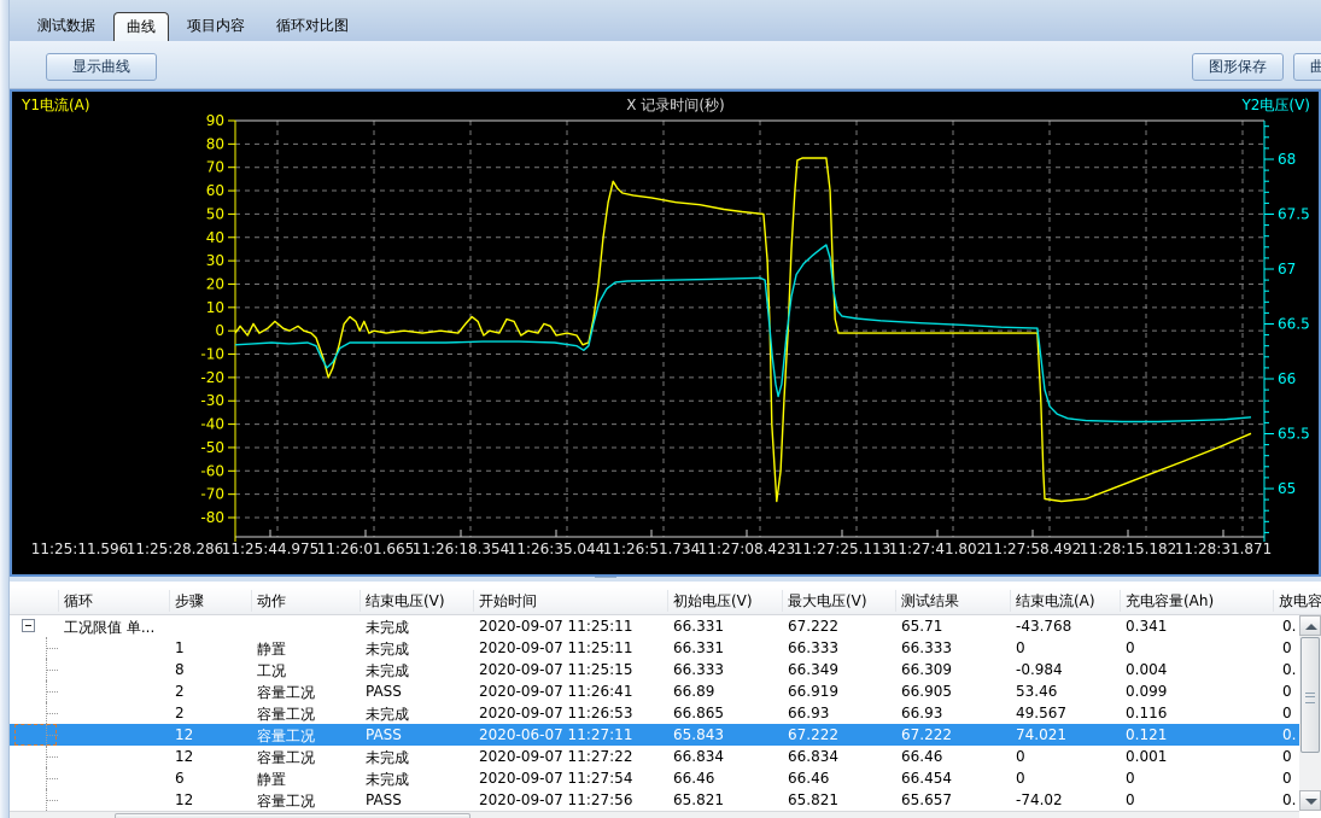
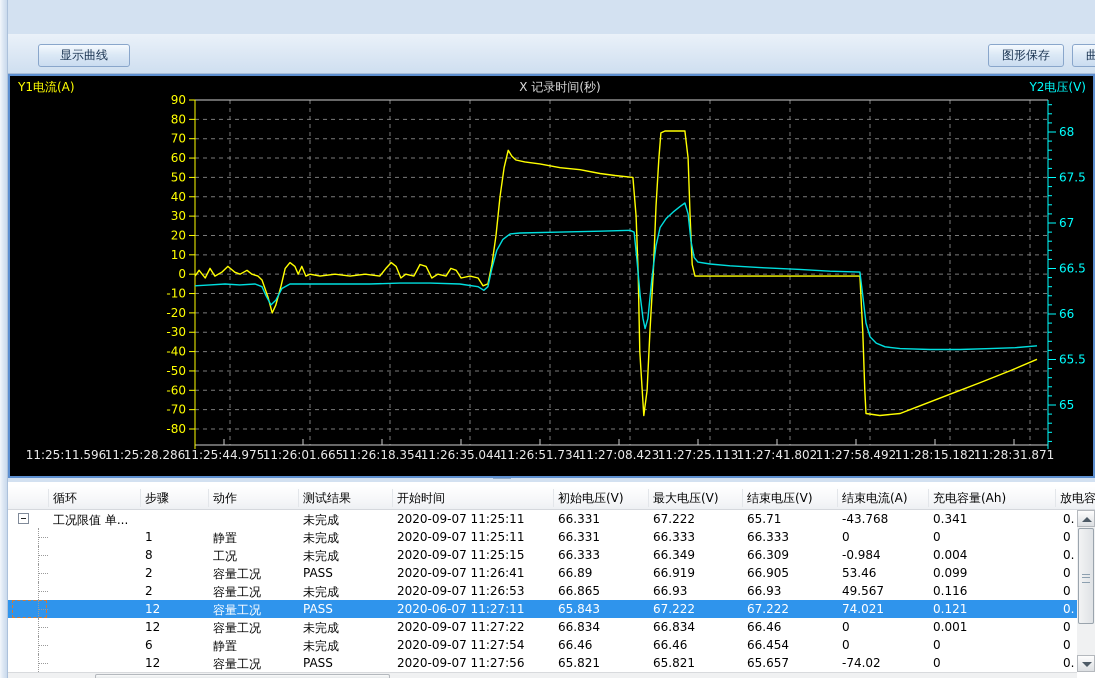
- 测试数据
- 曲线
- 项目内容
- 循环对比图
  显示曲线
  图形保存
  90
  80
  70
  60
  50
  40
  30
  20
  10
  0
  -10
  -20
  -30
  -40
  -50
  -60
  -70
  -80
  68
  67.5
  67
  66.5
  66
  65.5
  65
  11:25:11.596
  11:25:28.286
  11:25:44.975
  11:26:01.665
  11:26:18.354
  11:26:35.044
  11:26:51.734
  11:27:08.423
  11:27:25.113
  11:27:41.802
  11:27:58.492
  11:28:15.182
  11:28:31.871
  X 记录时间(秒)
  Y1电流(A)
  Y2电压(V)
  循环
  步骤
  动作
- 结束电压(V)
+ 测试结果
  开始时间
  初始电压(V)
  最大电压(V)
- 测试结果
+ 结束电压(V)
  结束电流(A)
  充电容量(Ah)
  工况限值 单...
  未完成
  2020-09-07 11:25:11
  66.331
  67.222
  65.71
  -43.768
  0.341
  0.
  1
  静置
  未完成
  2020-09-07 11:25:11
  66.331
  66.333
  66.333
  0
  0
  0
  8
  工况
  未完成
  2020-09-07 11:25:15
  66.333
  66.349
  66.309
  -0.984
  0.004
  0.
  2
  容量工况
  PASS
  2020-09-07 11:26:41
  66.89
  66.919
  66.905
  53.46
  0.099
  0
  2
  容量工况
  未完成
  2020-09-07 11:26:53
  66.865
  66.93
  66.93
  49.567
  0.116
  0
  12
  容量工况
  PASS
  2020-06-07 11:27:11
  65.843
  67.222
  67.222
  74.021
  0.121
  0.
  12
  容量工况
  未完成
  2020-09-07 11:27:22
  66.834
  66.834
  66.46
  0
  0.001
  0
  6
  静置
  未完成
  2020-09-07 11:27:54
  66.46
  66.46
  66.454
  0
  0
  0
  12
  容量工况
  PASS
  2020-09-07 11:27:56
  65.821
  65.821
  65.657
  -74.02
  0
  0.
